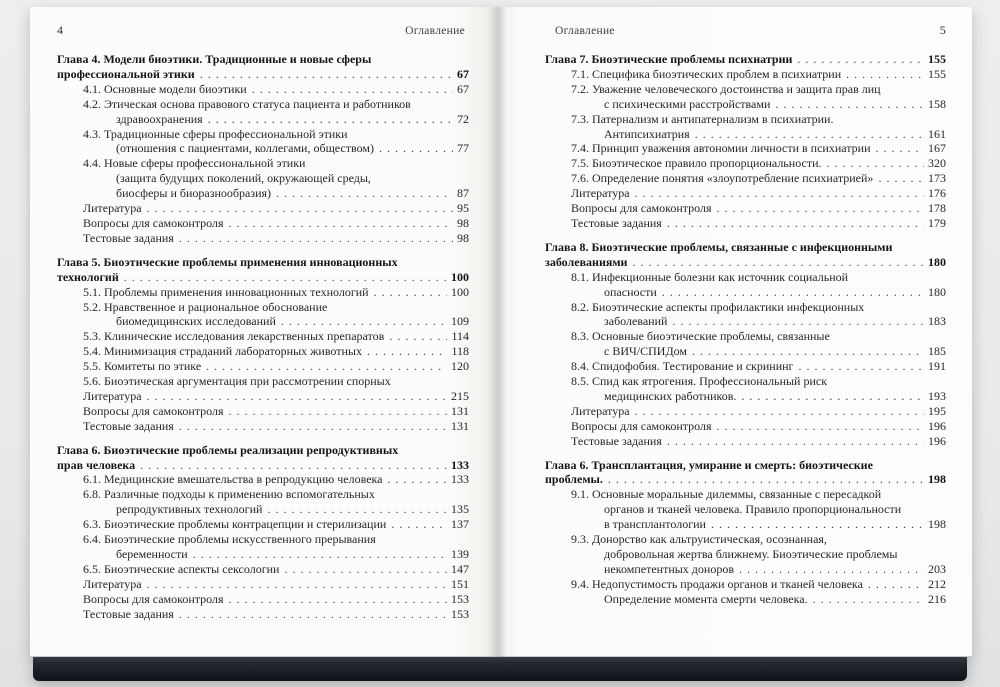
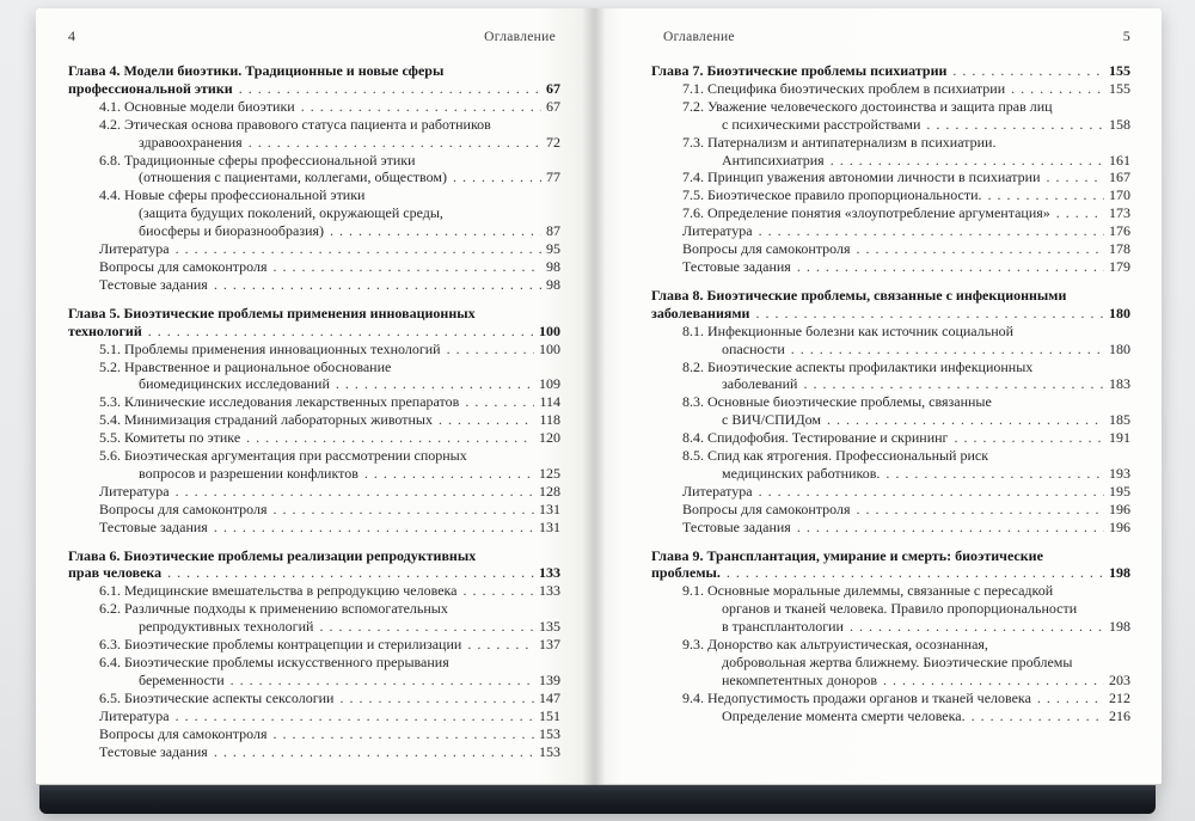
  4
  Оглавление
  Глава 4. Модели биоэтики. Традиционные и новые сферы
  профессиональной этики
  67
  4.1. Основные модели биоэтики
  67
  4.2. Этическая основа правового статуса пациента и работников
  здравоохранения
  72
- 4.3. Традиционные сферы профессиональной этики
+ 6.8. Традиционные сферы профессиональной этики
  (отношения с пациентами, коллегами, обществом)
  77
  4.4. Новые сферы профессиональной этики
  (защита будущих поколений, окружающей среды,
  биосферы и биоразнообразия)
  87
  Литература
  95
  Вопросы для самоконтроля
  98
  Тестовые задания
  98
  Глава 5. Биоэтические проблемы применения инновационных
  технологий
  100
  5.1. Проблемы применения инновационных технологий
  100
  5.2. Нравственное и рациональное обоснование
  биомедицинских исследований
  109
  5.3. Клинические исследования лекарственных препаратов
  114
  5.4. Минимизация страданий лабораторных животных
  118
  5.5. Комитеты по этике
  120
  5.6. Биоэтическая аргументация при рассмотрении спорных
+ вопросов и разрешении конфликтов
+ 125
  Литература
- 215
+ 128
  Вопросы для самоконтроля
  131
  Тестовые задания
  131
  Глава 6. Биоэтические проблемы реализации репродуктивных
  прав человека
  133
  6.1. Медицинские вмешательства в репродукцию человека
  133
- 6.8. Различные подходы к применению вспомогательных
+ 6.2. Различные подходы к применению вспомогательных
  репродуктивных технологий
  135
  6.3. Биоэтические проблемы контрацепции и стерилизации
  137
  6.4. Биоэтические проблемы искусственного прерывания
  беременности
  139
  6.5. Биоэтические аспекты сексологии
  147
  Литература
  151
  Вопросы для самоконтроля
  153
  Тестовые задания
  153
  Оглавление
  5
  Глава 7. Биоэтические проблемы психиатрии
  155
  7.1. Специфика биоэтических проблем в психиатрии
  155
  7.2. Уважение человеческого достоинства и защита прав лиц
  с психическими расстройствами
  158
  7.3. Патернализм и антипатернализм в психиатрии.
  Антипсихиатрия
  161
  7.4. Принцип уважения автономии личности в психиатрии
  167
  7.5. Биоэтическое правило пропорциональности.
- 320
+ 170
- 7.6. Определение понятия «злоупотребление психиатрией»
+ 7.6. Определение понятия «злоупотребление аргументация»
  173
  Литература
  176
  Вопросы для самоконтроля
  178
  Тестовые задания
  179
  Глава 8. Биоэтические проблемы, связанные с инфекционными
  заболеваниями
  180
  8.1. Инфекционные болезни как источник социальной
  опасности
  180
  8.2. Биоэтические аспекты профилактики инфекционных
  заболеваний
  183
  8.3. Основные биоэтические проблемы, связанные
  с ВИЧ/СПИДом
  185
  8.4. Спидофобия. Тестирование и скрининг
  191
  8.5. Спид как ятрогения. Профессиональный риск
  медицинских работников.
  193
  Литература
  195
  Вопросы для самоконтроля
  196
  Тестовые задания
  196
- Глава 6. Трансплантация, умирание и смерть: биоэтические
+ Глава 9. Трансплантация, умирание и смерть: биоэтические
  проблемы.
  198
  9.1. Основные моральные дилеммы, связанные с пересадкой
  органов и тканей человека. Правило пропорциональности
  в трансплантологии
  198
  9.3. Донорство как альтруистическая, осознанная,
  добровольная жертва ближнему. Биоэтические проблемы
  некомпетентных доноров
  203
  9.4. Недопустимость продажи органов и тканей человека
  212
  Определение момента смерти человека.
  216
